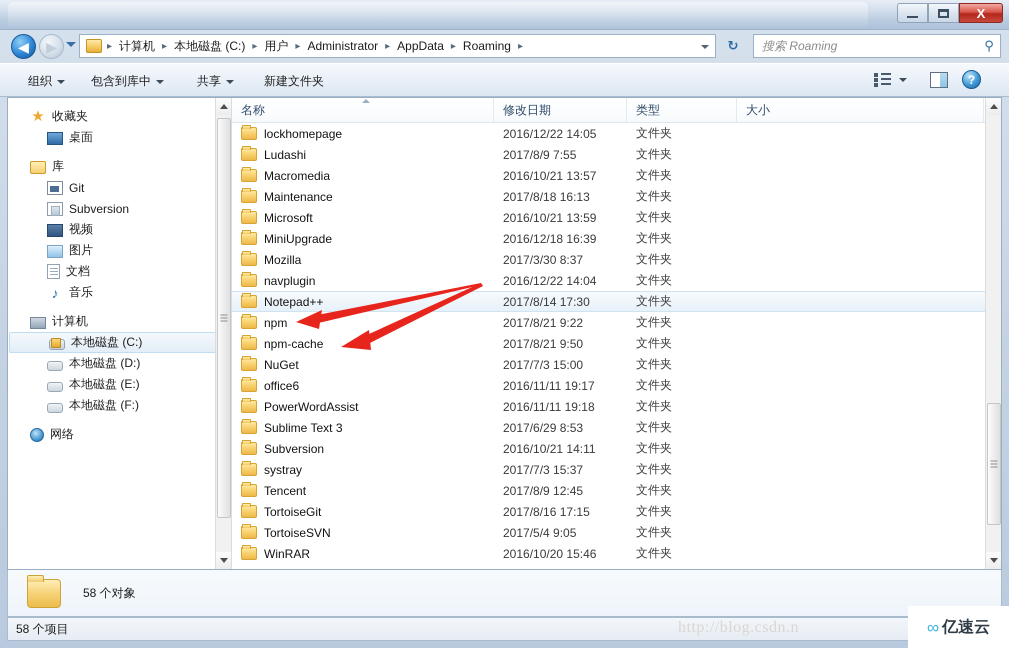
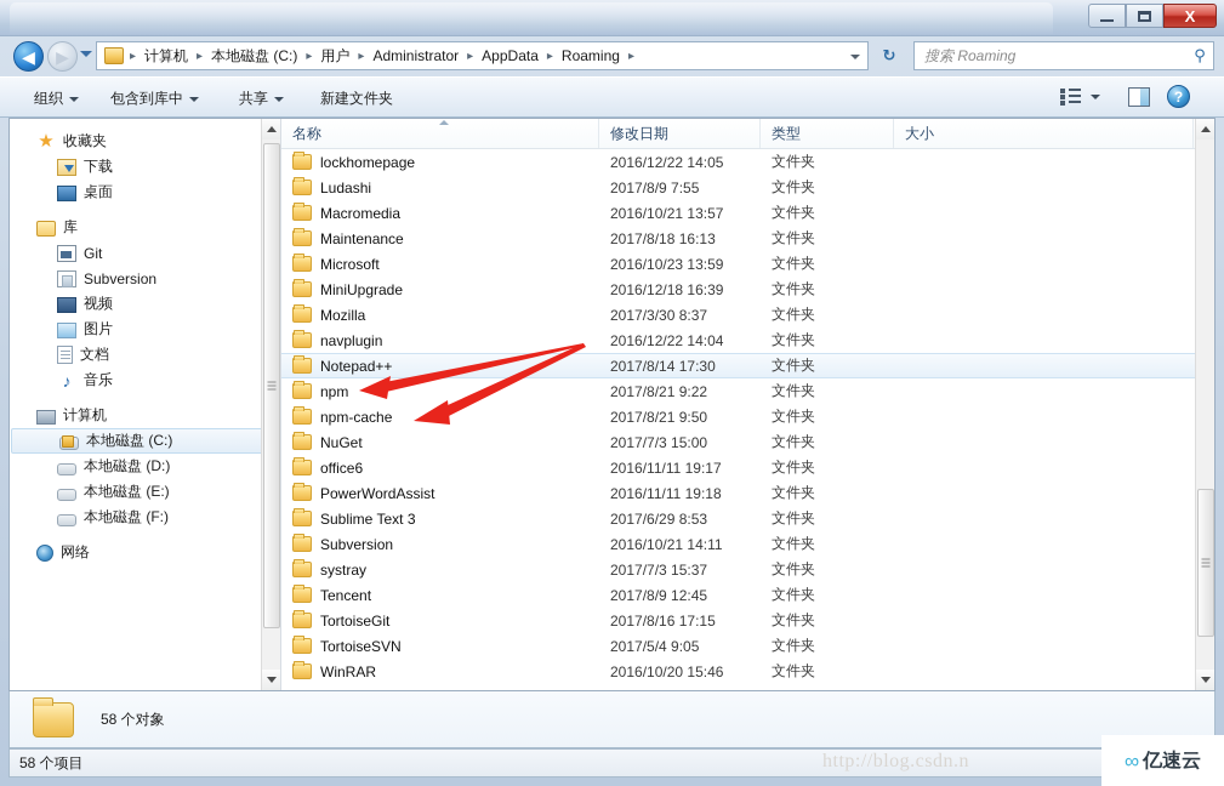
  X
  ◀
  ▶
  ▸
  计算机
  ▸
  本地磁盘 (C:)
  ▸
  用户
  ▸
  Administrator
  ▸
  AppData
  ▸
  Roaming
  ▸
  ↻
  搜索 Roaming
  ⚲
  组织
  包含到库中
  共享
  新建文件夹
  ?
  ★
  收藏夹
+ 下载
  桌面
  库
  Git
  Subversion
  视频
  图片
  文档
  ♪
  音乐
  计算机
  本地磁盘 (C:)
  本地磁盘 (D:)
  本地磁盘 (E:)
  本地磁盘 (F:)
  网络
  名称
  修改日期
  类型
  大小
  lockhomepage
  2016/12/22 14:05
  文件夹
  Ludashi
  2017/8/9 7:55
  文件夹
  Macromedia
  2016/10/21 13:57
  文件夹
  Maintenance
  2017/8/18 16:13
  文件夹
  Microsoft
- 2016/10/21 13:59
+ 2016/10/23 13:59
  文件夹
  MiniUpgrade
  2016/12/18 16:39
  文件夹
  Mozilla
  2017/3/30 8:37
  文件夹
  navplugin
  2016/12/22 14:04
  文件夹
  Notepad++
  2017/8/14 17:30
  文件夹
  npm
  2017/8/21 9:22
  文件夹
  npm-cache
  2017/8/21 9:50
  文件夹
  NuGet
  2017/7/3 15:00
  文件夹
  office6
  2016/11/11 19:17
  文件夹
  PowerWordAssist
  2016/11/11 19:18
  文件夹
  Sublime Text 3
  2017/6/29 8:53
  文件夹
  Subversion
  2016/10/21 14:11
  文件夹
  systray
  2017/7/3 15:37
  文件夹
  Tencent
  2017/8/9 12:45
  文件夹
  TortoiseGit
  2017/8/16 17:15
  文件夹
  TortoiseSVN
  2017/5/4 9:05
  文件夹
  WinRAR
  2016/10/20 15:46
  文件夹
  58 个对象
  58 个项目
  http://blog.csdn.n
  ∞
  亿速云
